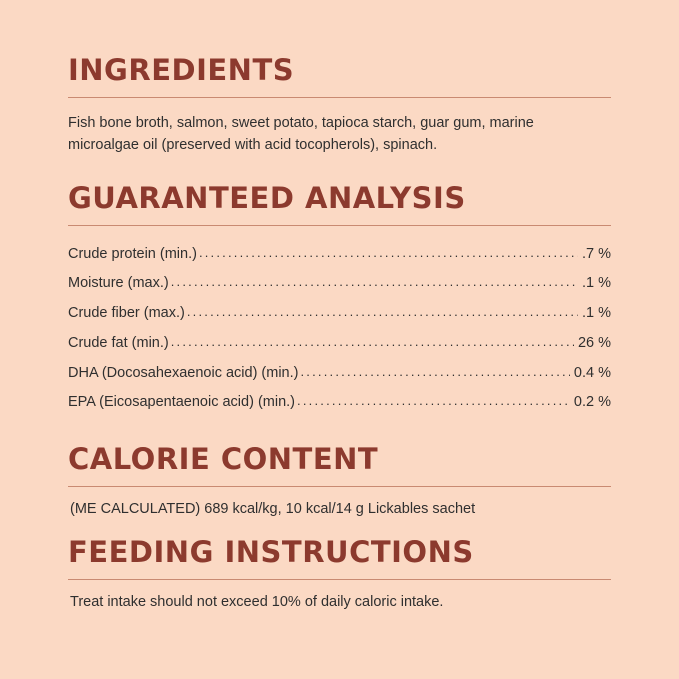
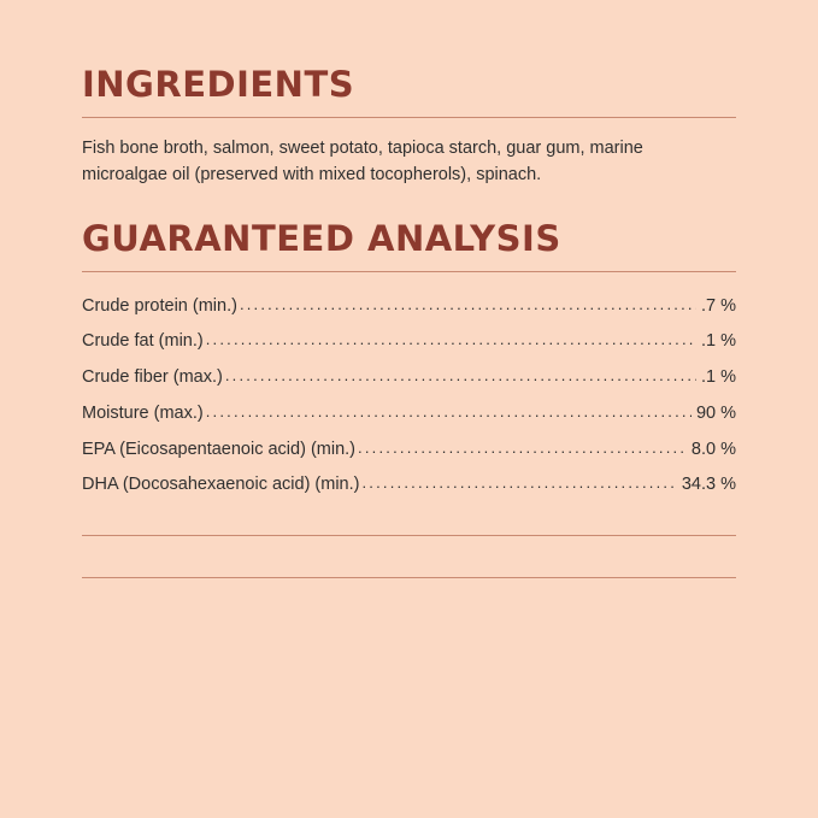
  INGREDIENTS
- Fish bone broth, salmon, sweet potato, tapioca starch, guar gum, marine microalgae oil (preserved with acid tocopherols), spinach.
+ Fish bone broth, salmon, sweet potato, tapioca starch, guar gum, marine microalgae oil (preserved with mixed tocopherols), spinach.
  GUARANTEED ANALYSIS
  Crude protein (min.)
  .7 %
- Moisture (max.)
+ Crude fat (min.)
  .1 %
  Crude fiber (max.)
  .1 %
- Crude fat (min.)
+ Moisture (max.)
- 26 %
+ 90 %
- DHA (Docosahexaenoic acid) (min.)
+ EPA (Eicosapentaenoic acid) (min.)
- 0.4 %
+ 8.0 %
- EPA (Eicosapentaenoic acid) (min.)
+ DHA (Docosahexaenoic acid) (min.)
- 0.2 %
+ 34.3 %
- CALORIE CONTENT
- (ME CALCULATED) 689 kcal/kg, 10 kcal/14 g Lickables sachet
- FEEDING INSTRUCTIONS
- Treat intake should not exceed 10% of daily caloric intake.
